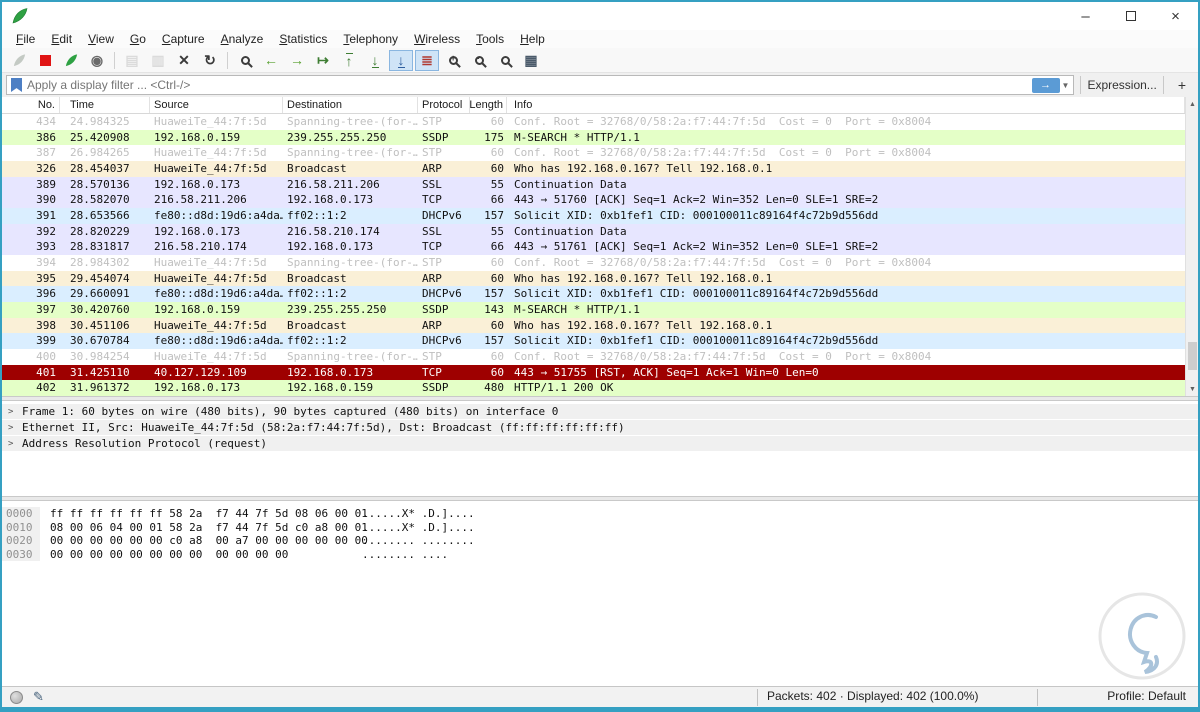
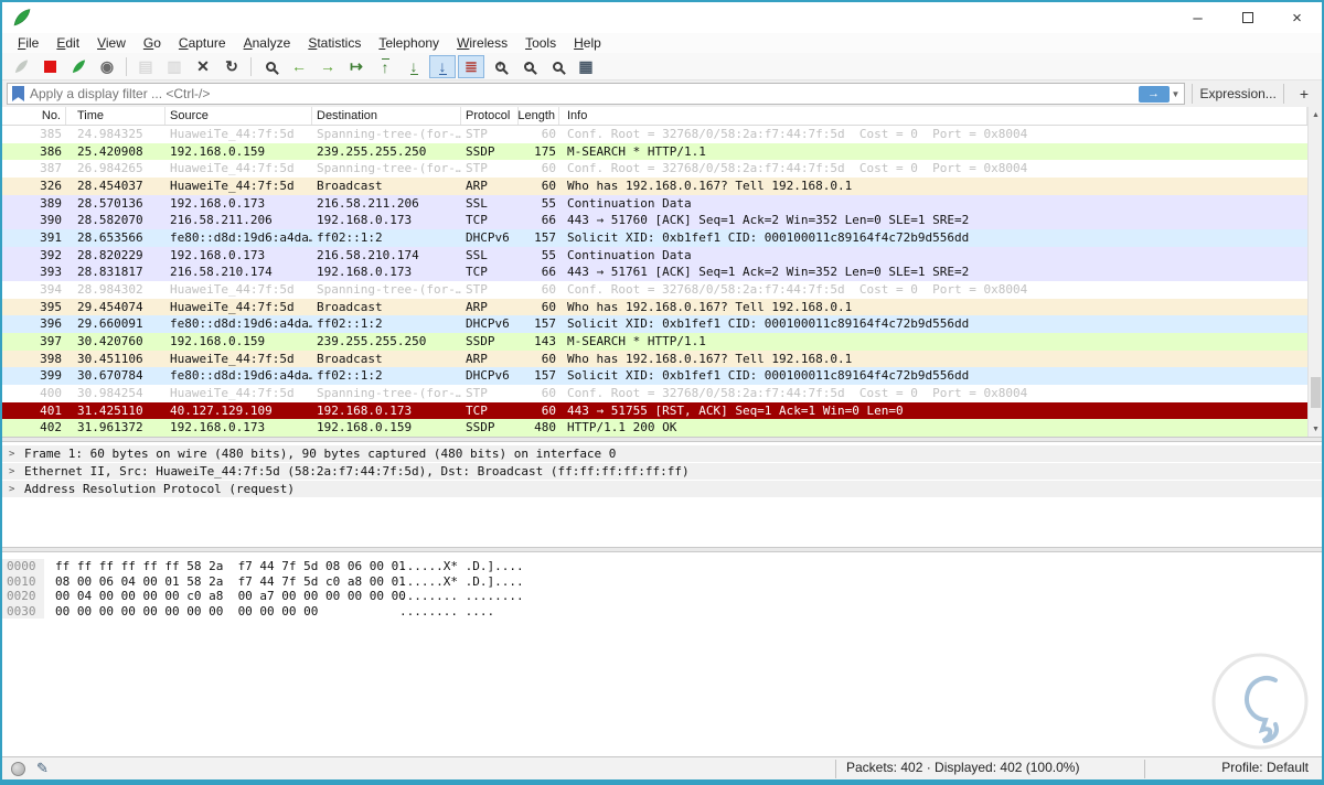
  –
  ×
  File
  Edit
  View
  Go
  Capture
  Analyze
  Statistics
  Telephony
  Wireless
  Tools
  Help
  ◉
  ▤
  ▥
  ✕
  ↻
  ←
  →
  ↦
  ↑
  ↓
  ↓
  ≣
  +
  -
  ▦
  Apply a display filter ... <Ctrl-/>
  →
  ▼
  Expression...
  +
  No.
  Time
  Source
  Destination
  Protocol
  Length
  Info
- 434
+ 385
  24.984325
  HuaweiTe_44:7f:5d
  Spanning-tree-(for-…
  STP
  60
  Conf. Root = 32768/0/58:2a:f7:44:7f:5d Cost = 0 Port = 0x8004
  386
  25.420908
  192.168.0.159
  239.255.255.250
  SSDP
  175
  M-SEARCH * HTTP/1.1
  387
  26.984265
  HuaweiTe_44:7f:5d
  Spanning-tree-(for-…
  STP
  60
  Conf. Root = 32768/0/58:2a:f7:44:7f:5d Cost = 0 Port = 0x8004
  326
  28.454037
  HuaweiTe_44:7f:5d
  Broadcast
  ARP
  60
  Who has 192.168.0.167? Tell 192.168.0.1
  389
  28.570136
  192.168.0.173
  216.58.211.206
  SSL
  55
  Continuation Data
  390
  28.582070
  216.58.211.206
  192.168.0.173
  TCP
  66
  443 → 51760 [ACK] Seq=1 Ack=2 Win=352 Len=0 SLE=1 SRE=2
  391
  28.653566
  fe80::d8d:19d6:a4da
  ff02::1:2
  DHCPv6
  157
  Solicit XID: 0xb1fef1 CID: 000100011c89164f4c72b9d556dd
  392
  28.820229
  192.168.0.173
  216.58.210.174
  SSL
  55
  Continuation Data
  393
  28.831817
  216.58.210.174
  192.168.0.173
  TCP
  66
  443 → 51761 [ACK] Seq=1 Ack=2 Win=352 Len=0 SLE=1 SRE=2
  394
  28.984302
  HuaweiTe_44:7f:5d
  Spanning-tree-(for-…
  STP
  60
  Conf. Root = 32768/0/58:2a:f7:44:7f:5d Cost = 0 Port = 0x8004
  395
  29.454074
  HuaweiTe_44:7f:5d
  Broadcast
  ARP
  60
  Who has 192.168.0.167? Tell 192.168.0.1
  396
  29.660091
  fe80::d8d:19d6:a4da
  ff02::1:2
  DHCPv6
  157
  Solicit XID: 0xb1fef1 CID: 000100011c89164f4c72b9d556dd
  397
  30.420760
  192.168.0.159
  239.255.255.250
  SSDP
  143
  M-SEARCH * HTTP/1.1
  398
  30.451106
  HuaweiTe_44:7f:5d
  Broadcast
  ARP
  60
  Who has 192.168.0.167? Tell 192.168.0.1
  399
  30.670784
  fe80::d8d:19d6:a4da
  ff02::1:2
  DHCPv6
  157
  Solicit XID: 0xb1fef1 CID: 000100011c89164f4c72b9d556dd
  400
  30.984254
  HuaweiTe_44:7f:5d
  Spanning-tree-(for-…
  STP
  60
  Conf. Root = 32768/0/58:2a:f7:44:7f:5d Cost = 0 Port = 0x8004
  401
  31.425110
  40.127.129.109
  192.168.0.173
  TCP
  60
  443 → 51755 [RST, ACK] Seq=1 Ack=1 Win=0 Len=0
  402
  31.961372
  192.168.0.173
  192.168.0.159
  SSDP
  480
  HTTP/1.1 200 OK
  >
  Frame 1: 60 bytes on wire (480 bits), 90 bytes captured (480 bits) on interface 0
  >
  Ethernet II, Src: HuaweiTe_44:7f:5d (58:2a:f7:44:7f:5d), Dst: Broadcast (ff:ff:ff:ff:ff:ff)
  >
  Address Resolution Protocol (request)
  0000
  ff ff ff ff ff ff 58 2a f7 44 7f 5d 08 06 00 01
  ......X* .D.]....
  0010
  08 00 06 04 00 01 58 2a f7 44 7f 5d c0 a8 00 01
  ......X* .D.]....
  0020
- 00 00 00 00 00 00 c0 a8 00 a7 00 00 00 00 00 00
+ 00 04 00 00 00 00 c0 a8 00 a7 00 00 00 00 00 00
  ........ ........
  0030
  00 00 00 00 00 00 00 00 00 00 00 00
  ........ ....
  ✎
  Packets: 402 · Displayed: 402 (100.0%)
  Profile: Default
